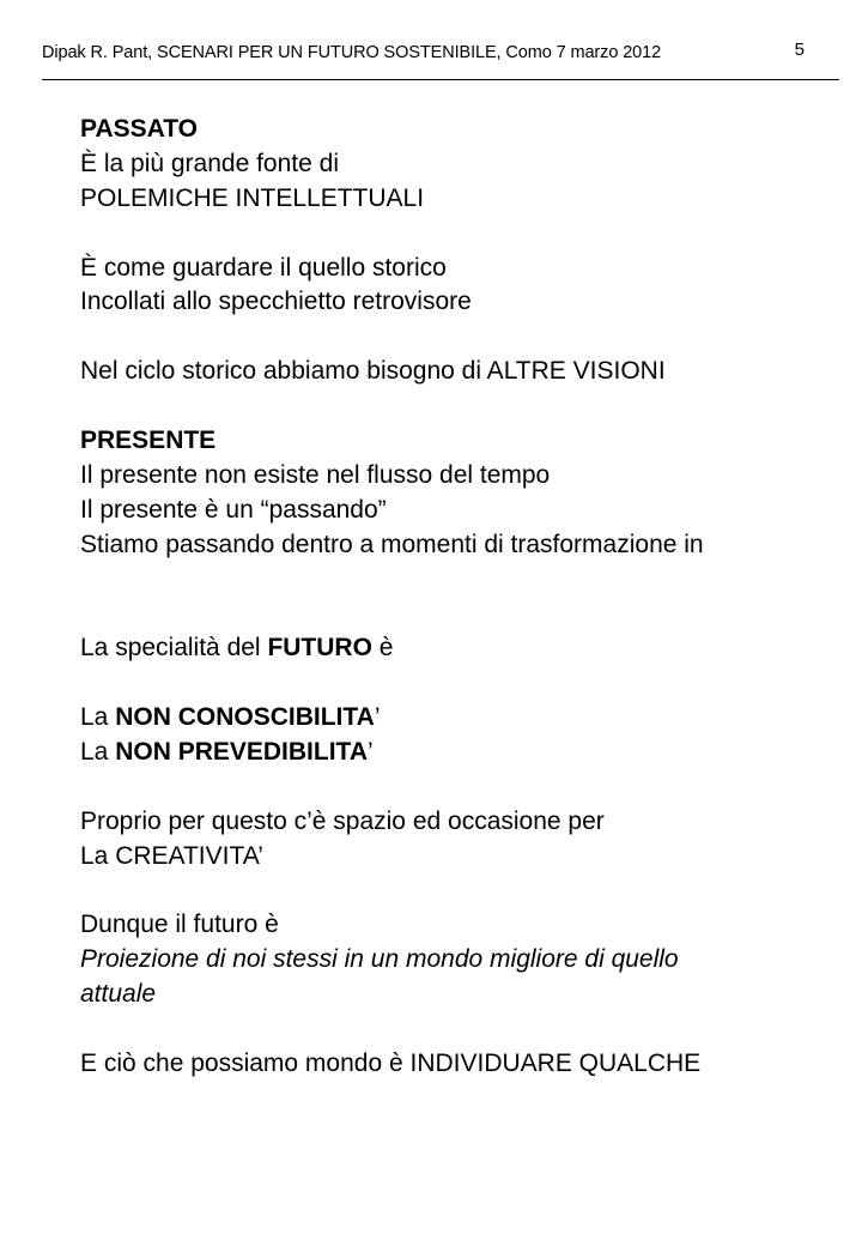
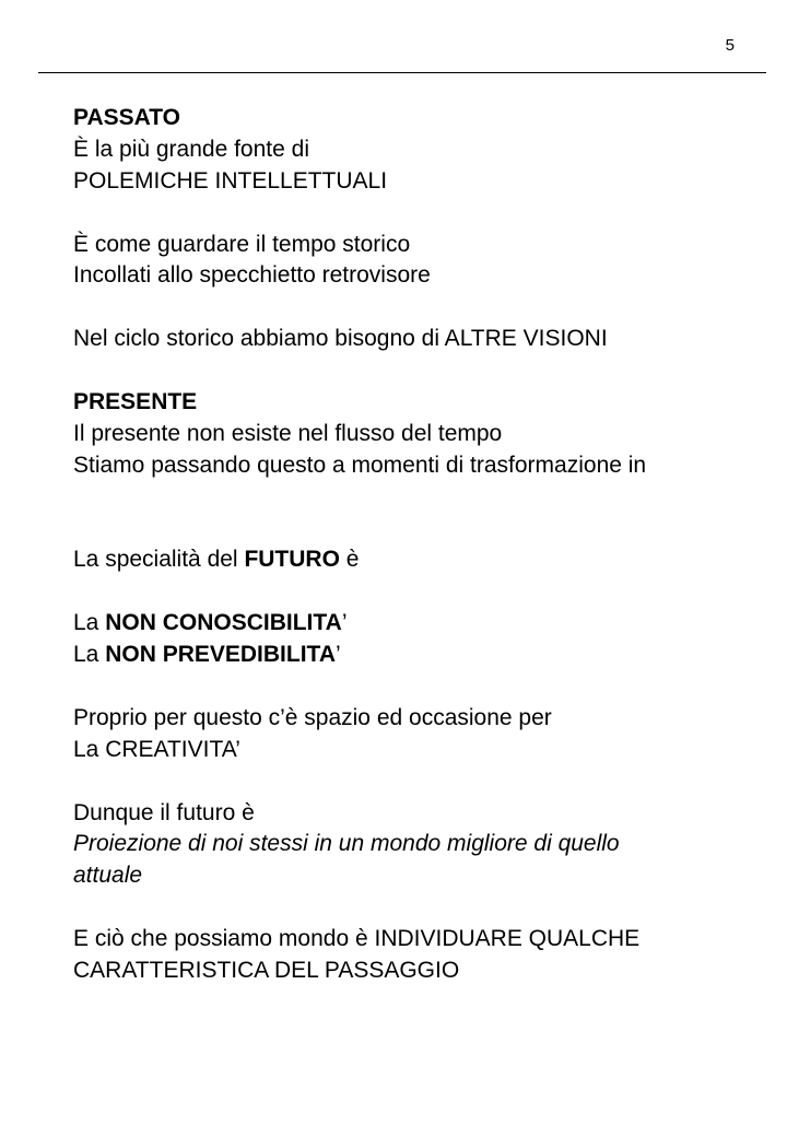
- Dipak R. Pant, SCENARI PER UN FUTURO SOSTENIBILE, Como 7 marzo 2012
  5
  PASSATO
  È la più grande fonte di
  POLEMICHE INTELLETTUALI
- È come guardare il quello storico
+ È come guardare il tempo storico
  Incollati allo specchietto retrovisore
  Nel ciclo storico abbiamo bisogno di ALTRE VISIONI
  PRESENTE
  Il presente non esiste nel flusso del tempo
- Il presente è un “passando”
- Stiamo passando dentro a momenti di trasformazione in
+ Stiamo passando questo a momenti di trasformazione in
  La specialità del FUTURO è
  La NON CONOSCIBILITA’
  La NON PREVEDIBILITA’
  Proprio per questo c’è spazio ed occasione per
  La CREATIVITA’
  Dunque il futuro è
  Proiezione di noi stessi in un mondo migliore di quello
  attuale
  E ciò che possiamo mondo è INDIVIDUARE QUALCHE
+ CARATTERISTICA DEL PASSAGGIO
